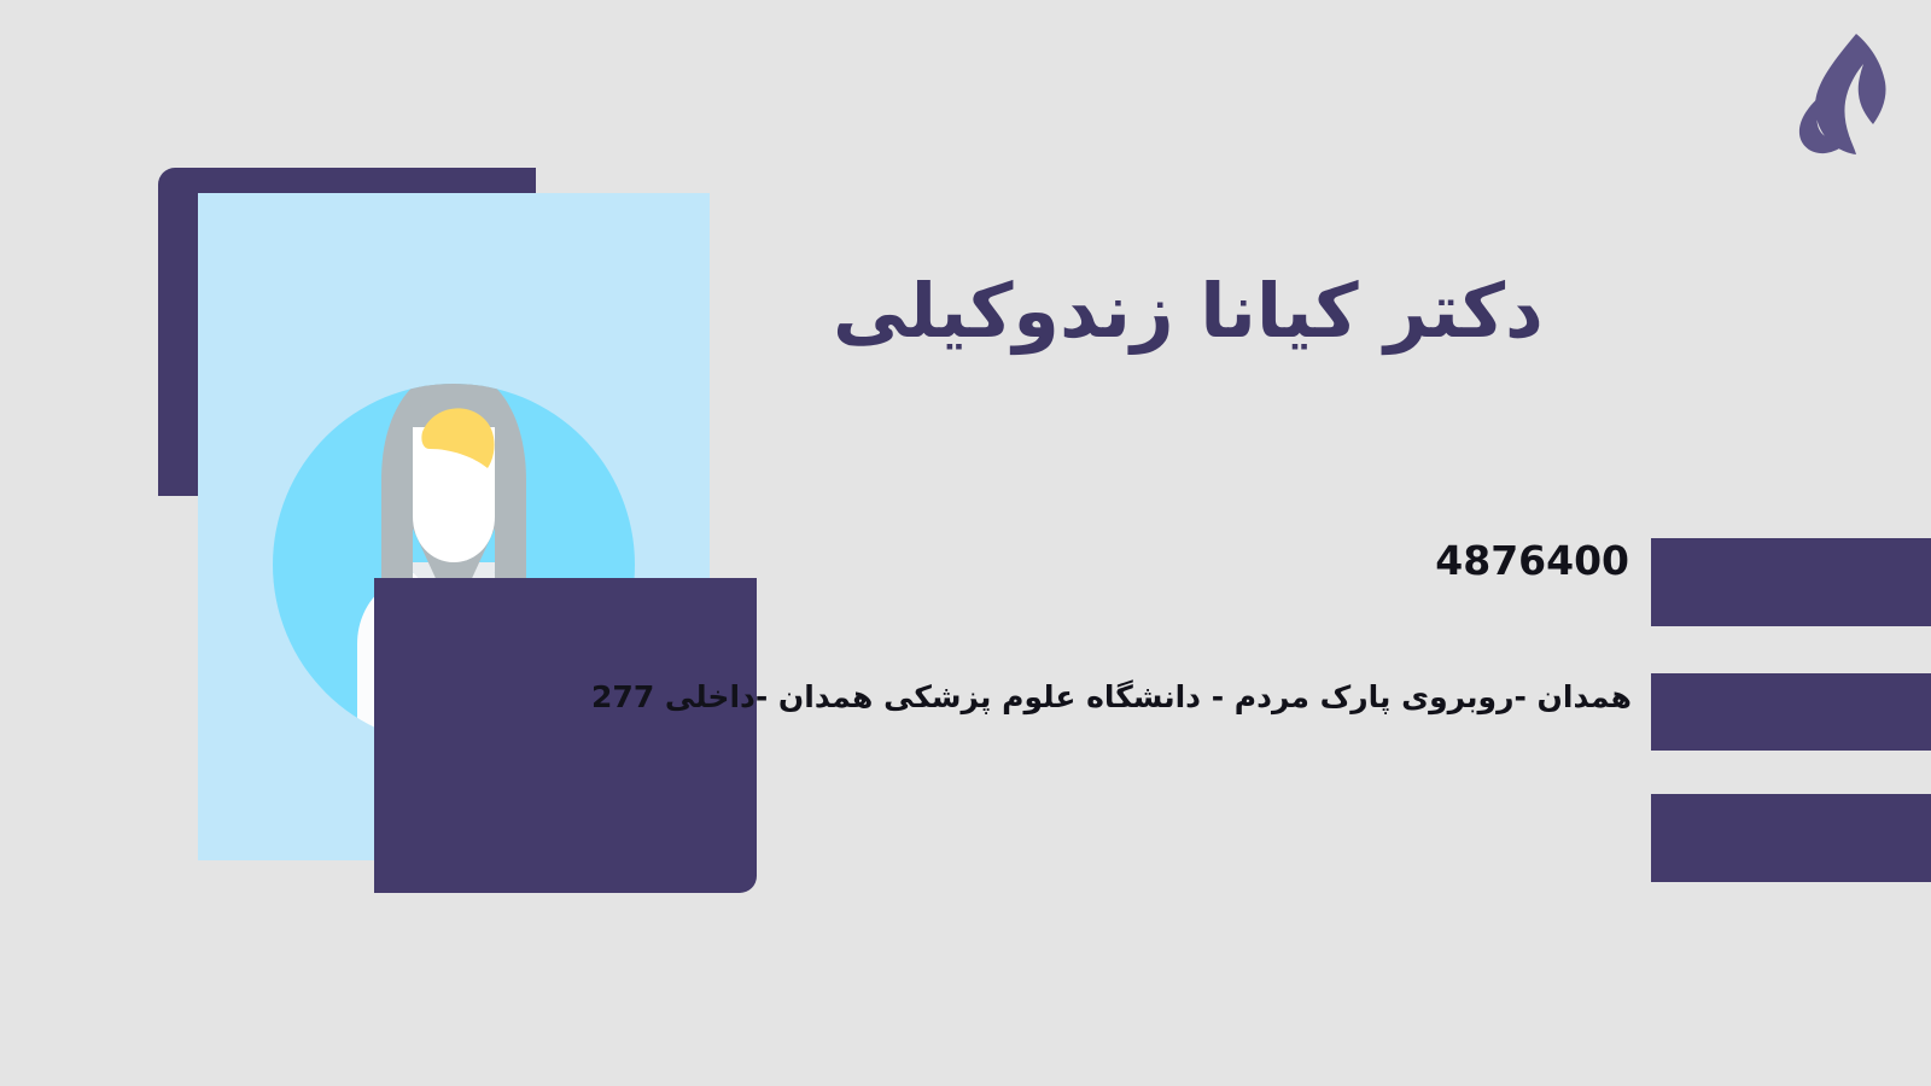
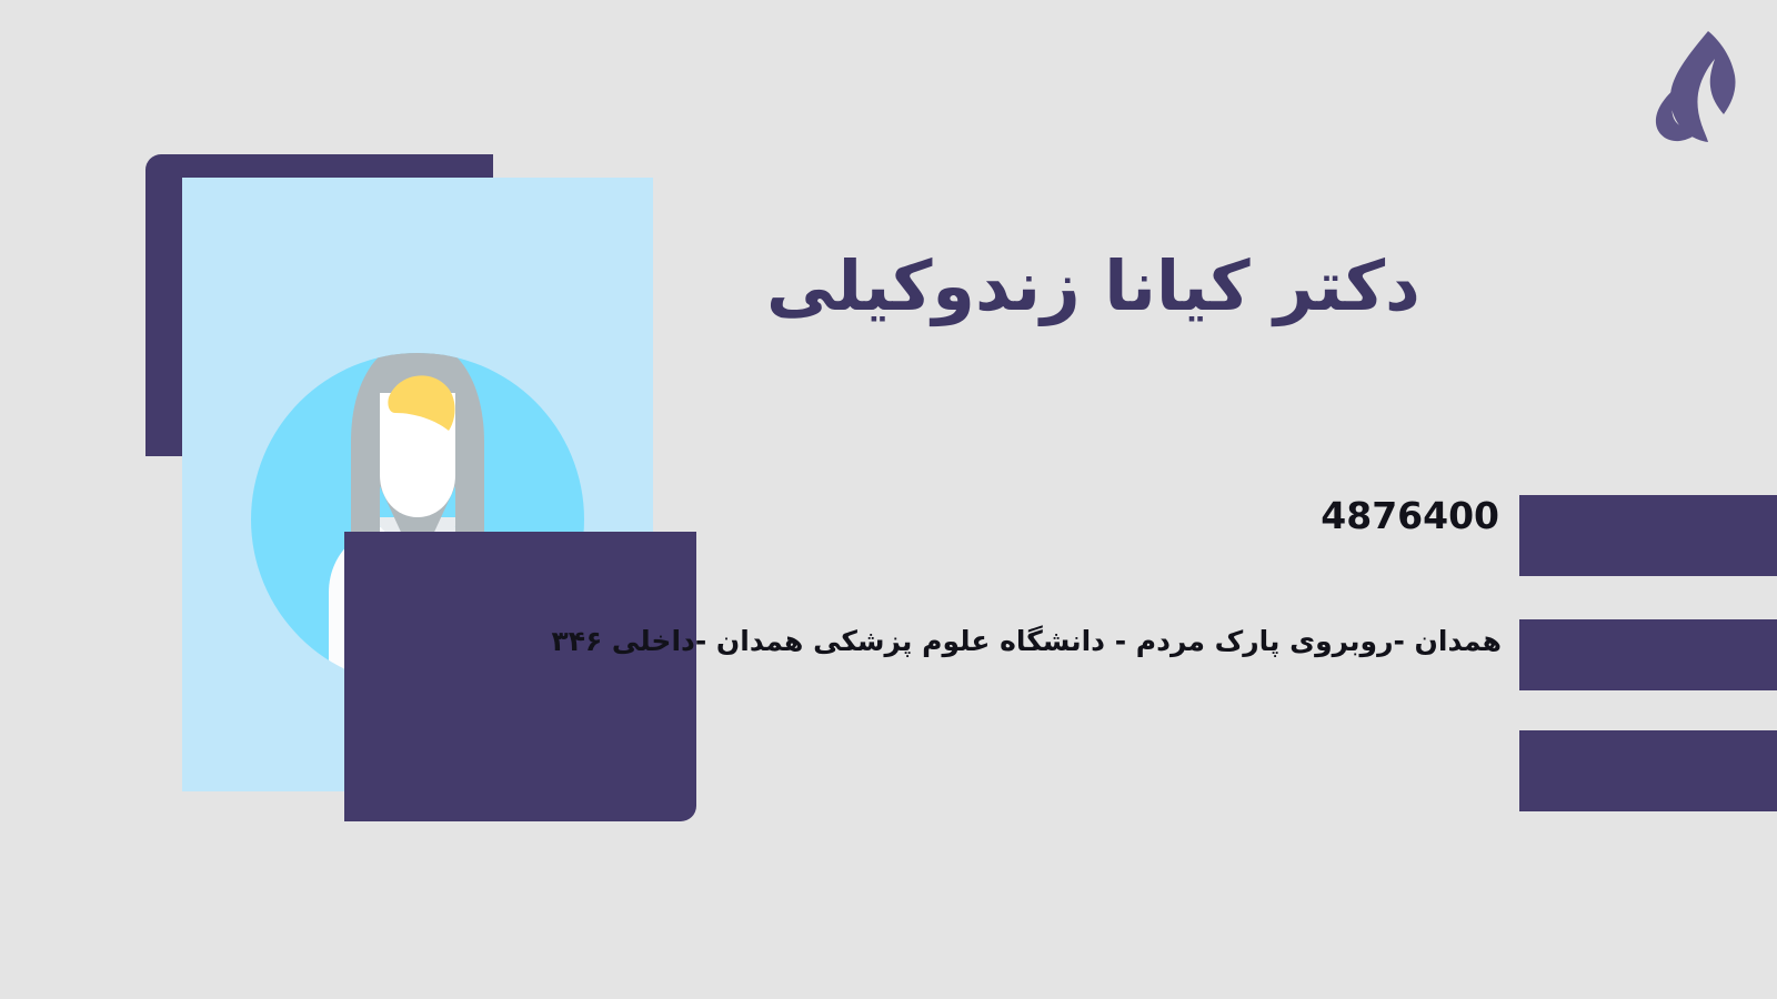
  دکتر کیانا زندوکیلی
  4876400
- همدان -روبروی پارک مردم - دانشگاه علوم پزشکی همدان -داخلی 277
+ همدان -روبروی پارک مردم - دانشگاه علوم پزشکی همدان -داخلی ۳۴۶
